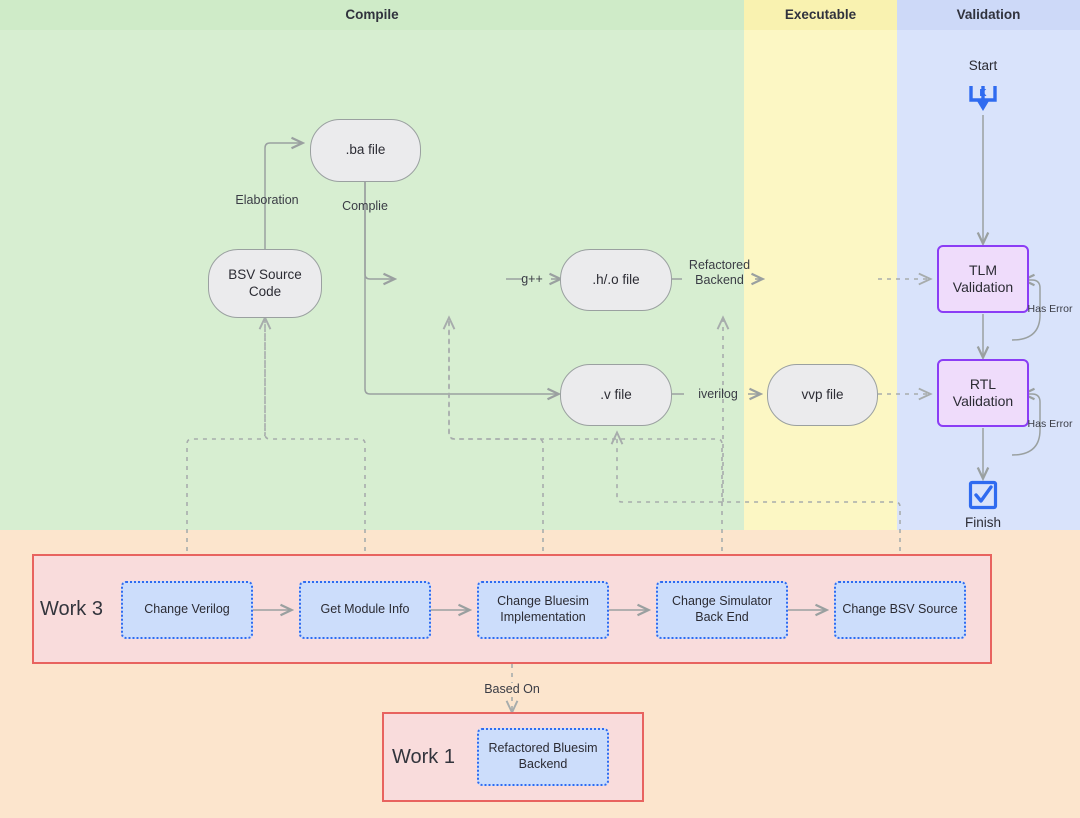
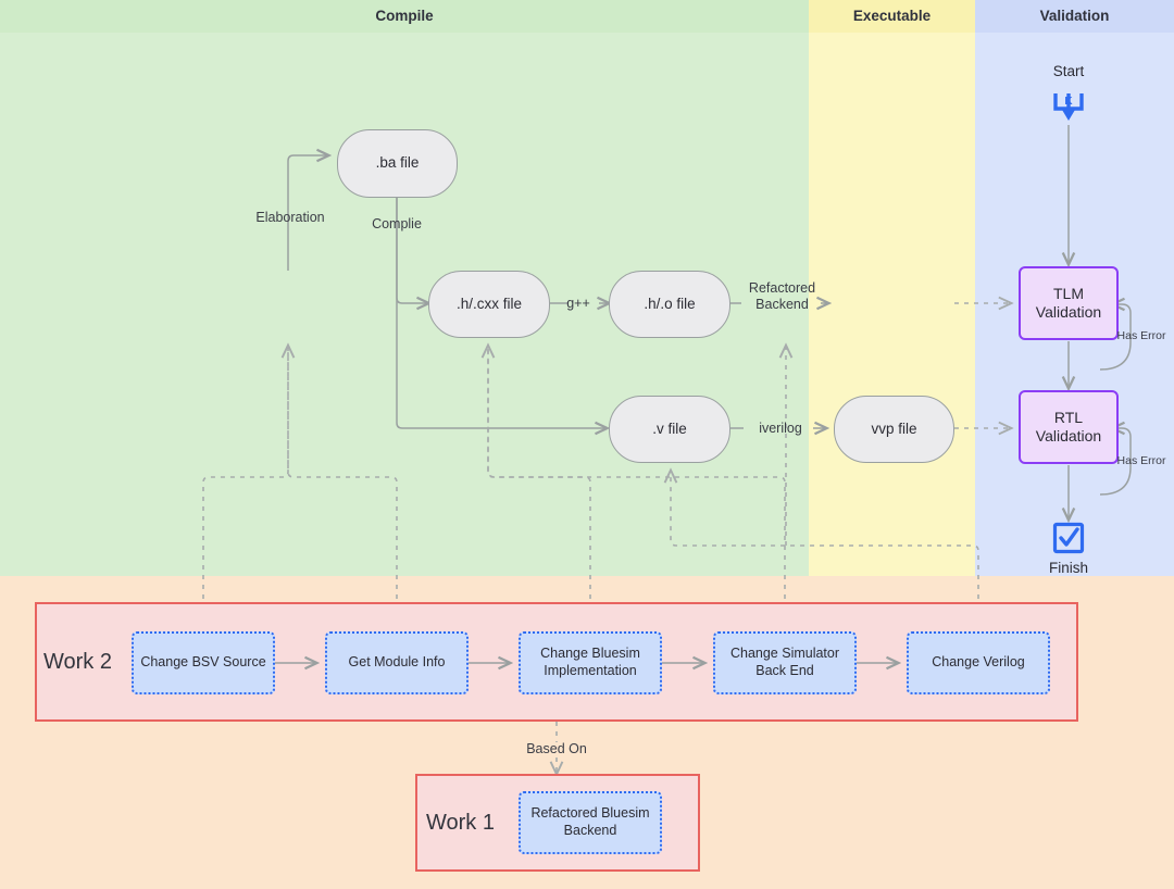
  Compile
  Executable
  Validation
- BSV Source
- Code
  .ba file
+ .h/.cxx file
  .h/.o file
  .v file
  vvp file
  TLM
  Validation
  RTL
  Validation
  Start
  K
  Finish
  Elaboration
  Complie
  g++
  Refactored Backend
  iverilog
  Has Error
  Has Error
  Based On
- Work 3
+ Work 2
- Change Verilog
+ Change BSV Source
  Get Module Info
  Change Bluesim
  Implementation
  Change Simulator
  Back End
- Change BSV Source
+ Change Verilog
  Work 1
  Refactored Bluesim
  Backend
